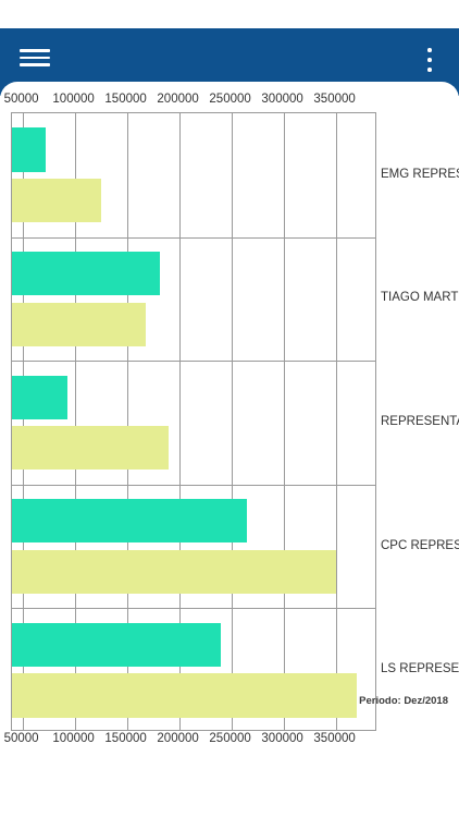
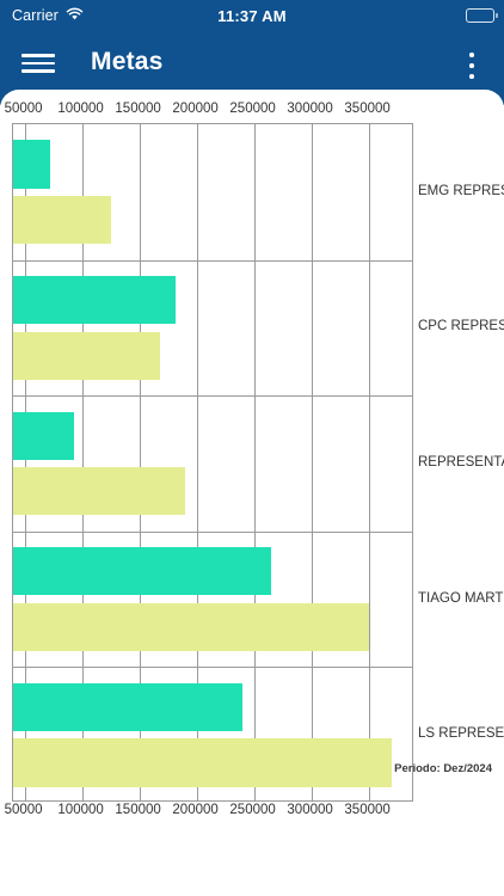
+ Carrier
+ 11:37 AM
+ Metas
  50000
  100000
  150000
  200000
  250000
  300000
  350000
  50000
  100000
  150000
  200000
  250000
  300000
  350000
- Periodo: Dez/2018
+ Periodo: Dez/2024
  EMG REPRE
- TIAGO MART
+ CPC REPRES
  REPRESENT
- CPC REPRES
+ TIAGO MART
  LS REPRESE
